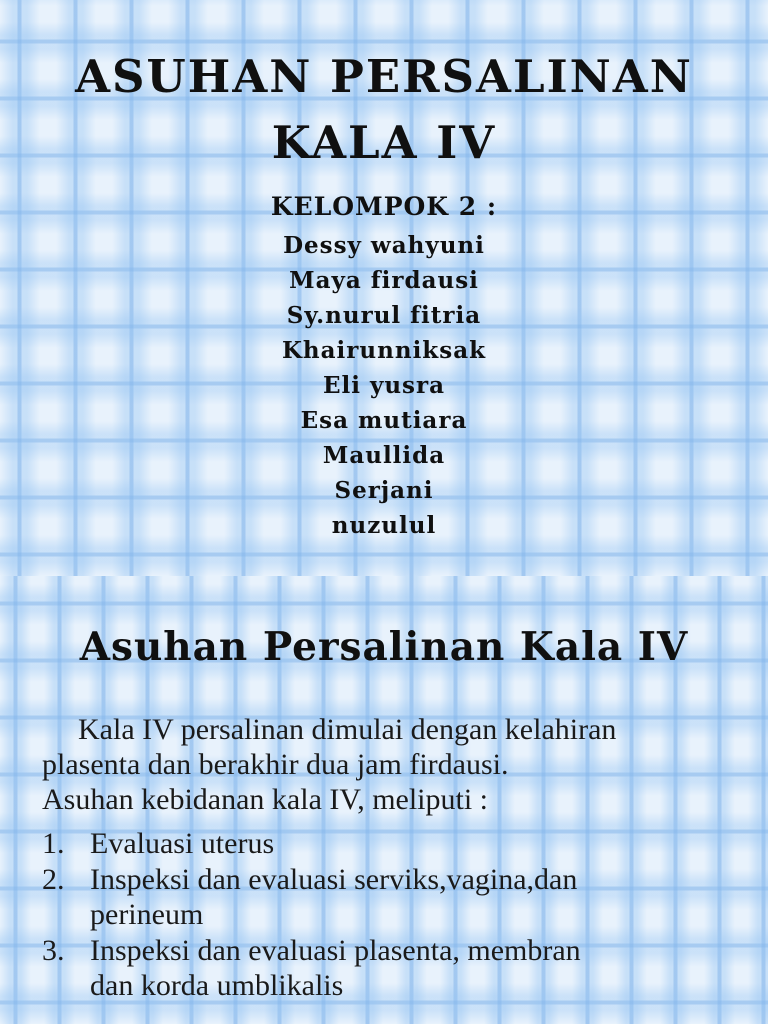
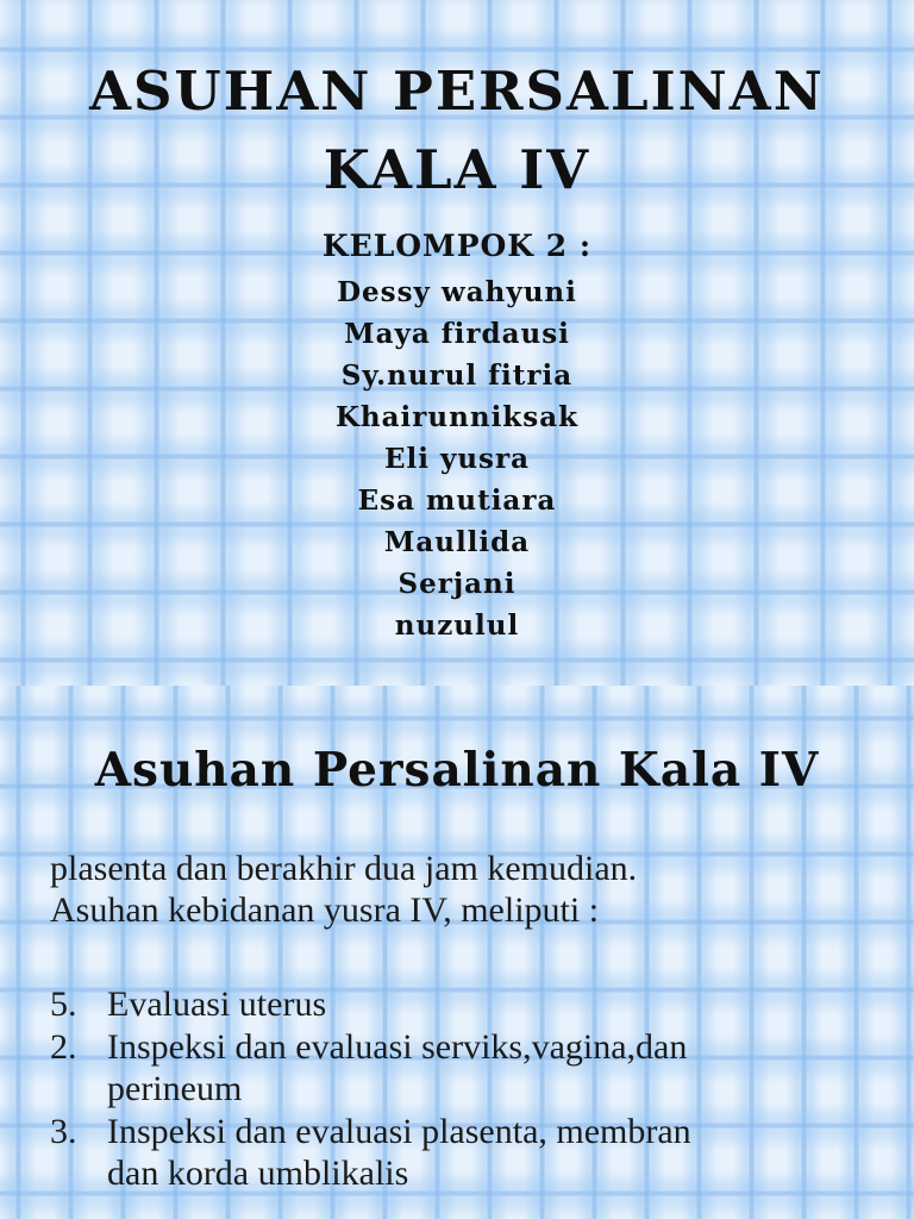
  ASUHAN PERSALINAN
  KALA IV
  KELOMPOK 2 :
  Dessy wahyuni
  Maya firdausi
  Sy.nurul fitria
  Khairunniksak
  Eli yusra
  Esa mutiara
  Maullida
  Serjani
  nuzulul
  Asuhan Persalinan Kala IV
- Kala IV persalinan dimulai dengan kelahiran
- plasenta dan berakhir dua jam firdausi.
+ plasenta dan berakhir dua jam kemudian.
- Asuhan kebidanan kala IV, meliputi :
+ Asuhan kebidanan yusra IV, meliputi :
- 1.
+ 5.
  Evaluasi uterus
  2.
  Inspeksi dan evaluasi serviks,vagina,dan
  perineum
  3.
  Inspeksi dan evaluasi plasenta, membran
  dan korda umblikalis
